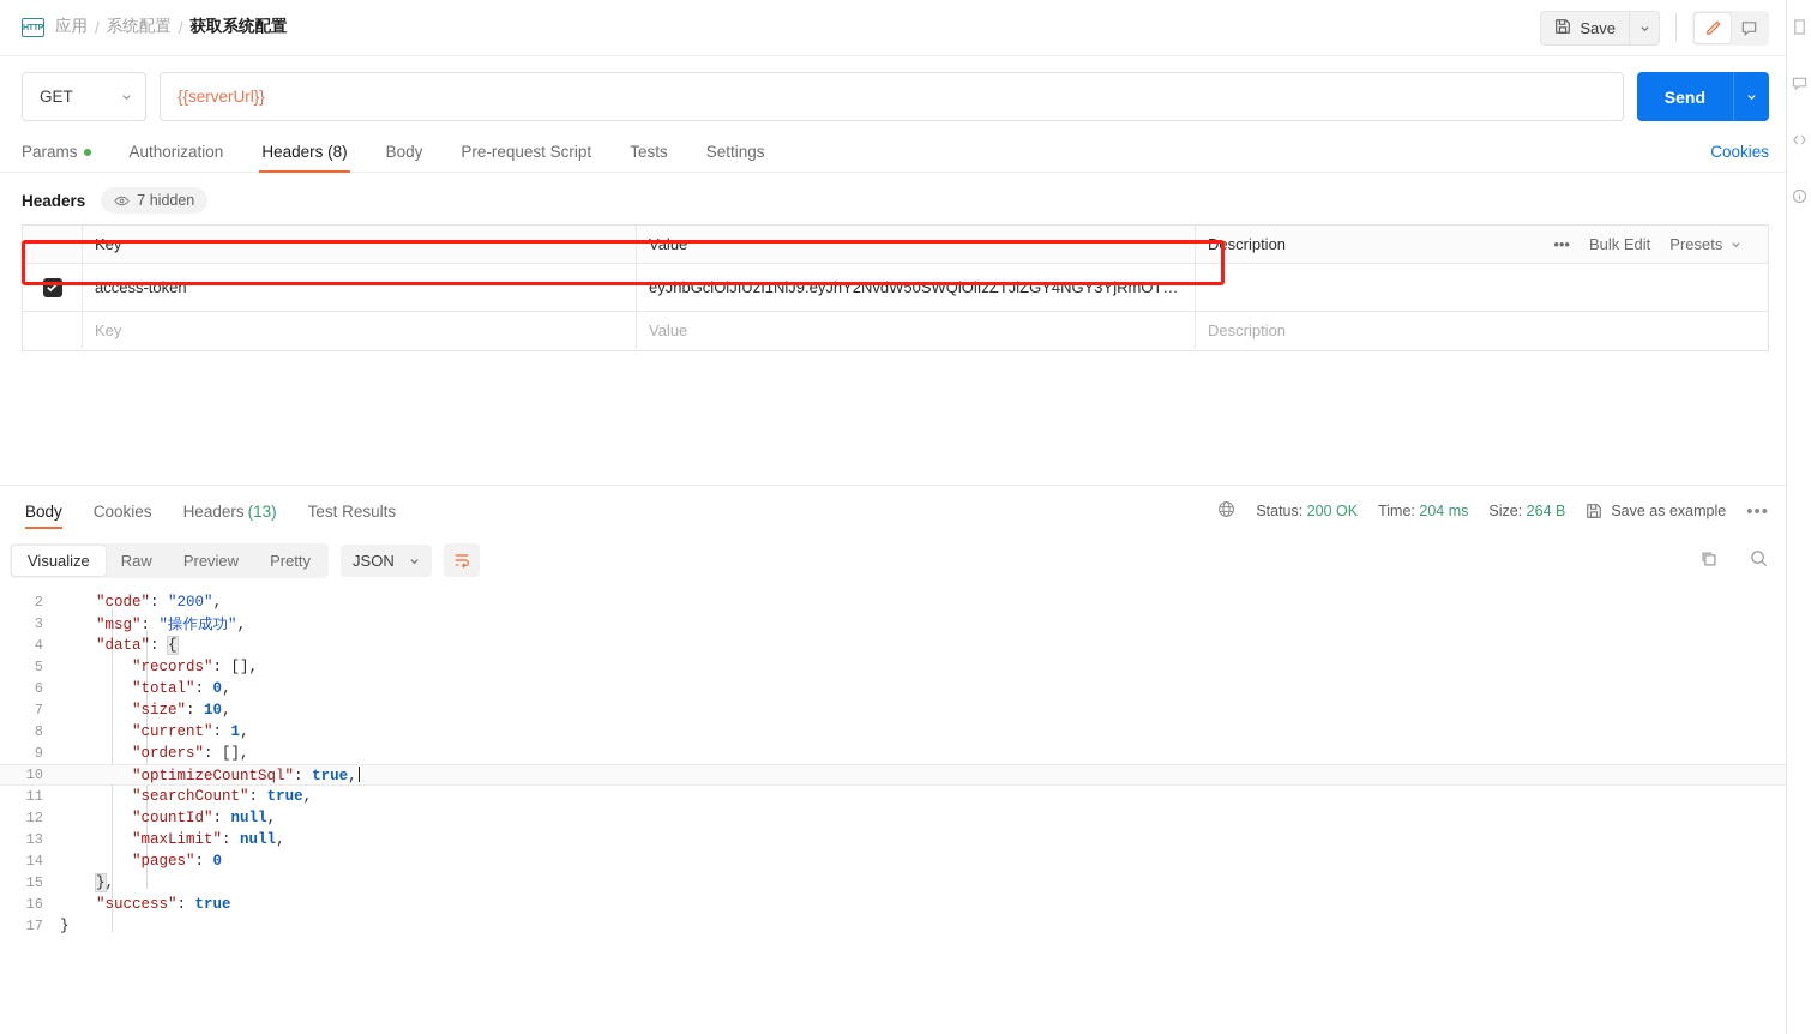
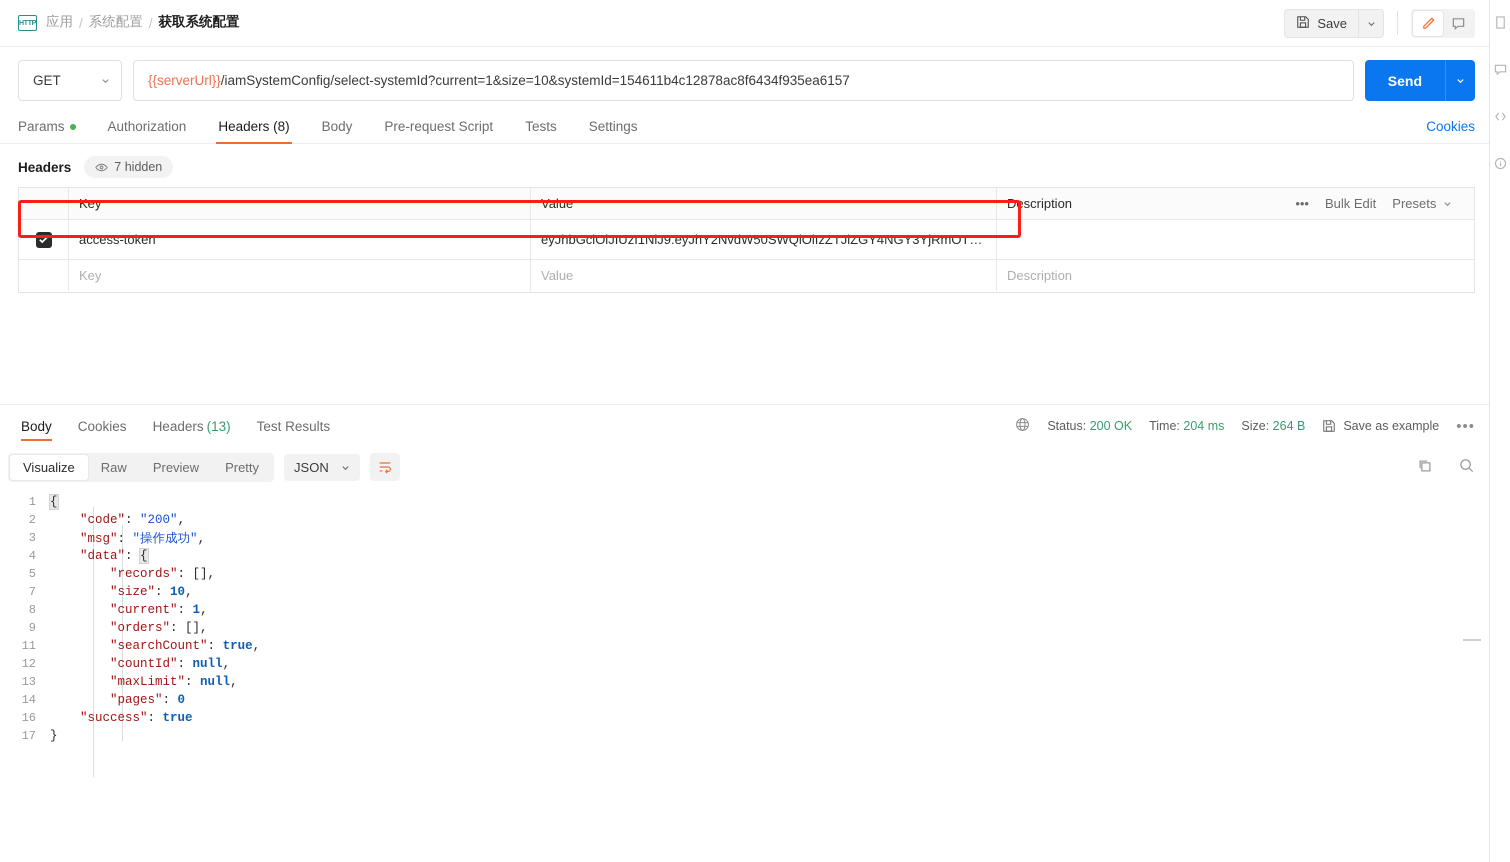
  应用
  /
  系统配置
  /
  获取系统配置
  Save
  GET
  {{serverUrl}}
+ /iamSystemConfig/select-systemId?current=1&size=10&systemId=154611b4c12878ac8f6434f935ea6157
  Send
  Params
  Authorization
  Headers (8)
  Body
  Pre-request Script
  Tests
  Settings
  Cookies
  Headers
  7 hidden
  Key
  Value
  Description
  •••
  Bulk Edit
  Presets
  access-token
  eyJhbGciOiJIUzI1NiJ9.eyJhY2NvdW50SWQiOiIzZTJiZGY4NGY3YjRmOTRiZ
  Key
  Value
  Description
  Body
  Cookies
  Headers
  (13)
  Test Results
  Status: 200 OK
  Time: 204 ms
  Size: 264 B
  Save as example
  •••
  Visualize
  Raw
  Preview
  Pretty
  JSON
+ 1
+ {
  2
  "code": "200",
  3
  "msg": "操作成功",
  4
  "data": {
  5
  "records": [],
- 6
- "total": 0,
  7
  "size": 10,
  8
  "current": 1,
  9
  "orders": [],
- 10
- "optimizeCountSql": true,
  11
  "searchCount": true,
  12
  "countId": null,
  13
  "maxLimit": null,
  14
  "pages": 0
- 15
- },
  16
  "success": true
  17
  }
